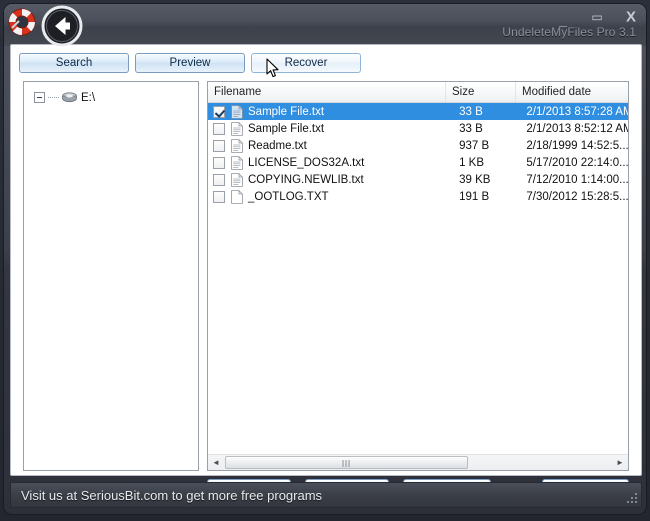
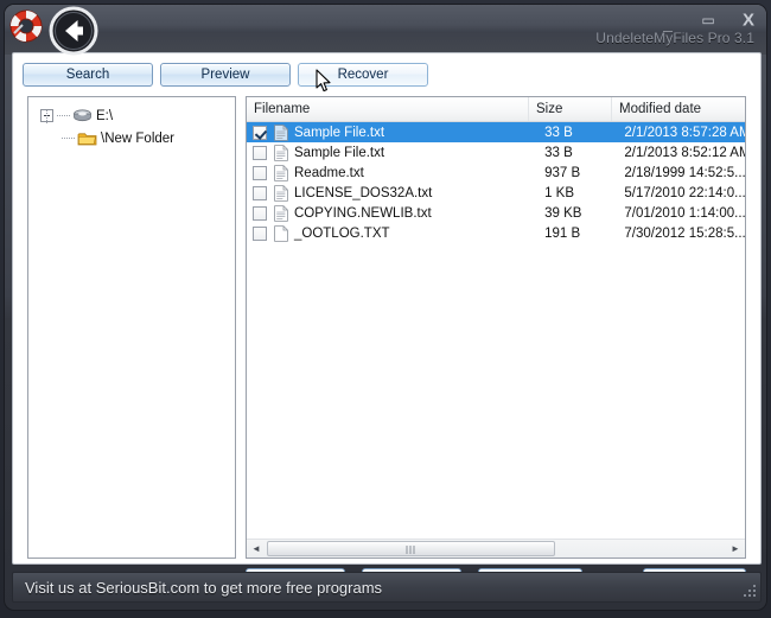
  _
  ▭
  X
  UndeleteMyFiles Pro 3.1
  Search
  Preview
  Recover
  E:\
+ \New Folder
  Filename
  Size
  Modified date
  Sample File.txt
  33 B
  2/1/2013 8:57:28 AM
  Sample File.txt
  33 B
  2/1/2013 8:52:12 AM
  Readme.txt
  937 B
  2/18/1999 14:52:5...
  LICENSE_DOS32A.txt
  1 KB
  5/17/2010 22:14:0...
  COPYING.NEWLIB.txt
  39 KB
- 7/12/2010 1:14:00...
+ 7/01/2010 1:14:00...
  _OOTLOG.TXT
  191 B
  7/30/2012 15:28:5...
  ◄
  ►
  Visit us at SeriousBit.com to get more free programs
